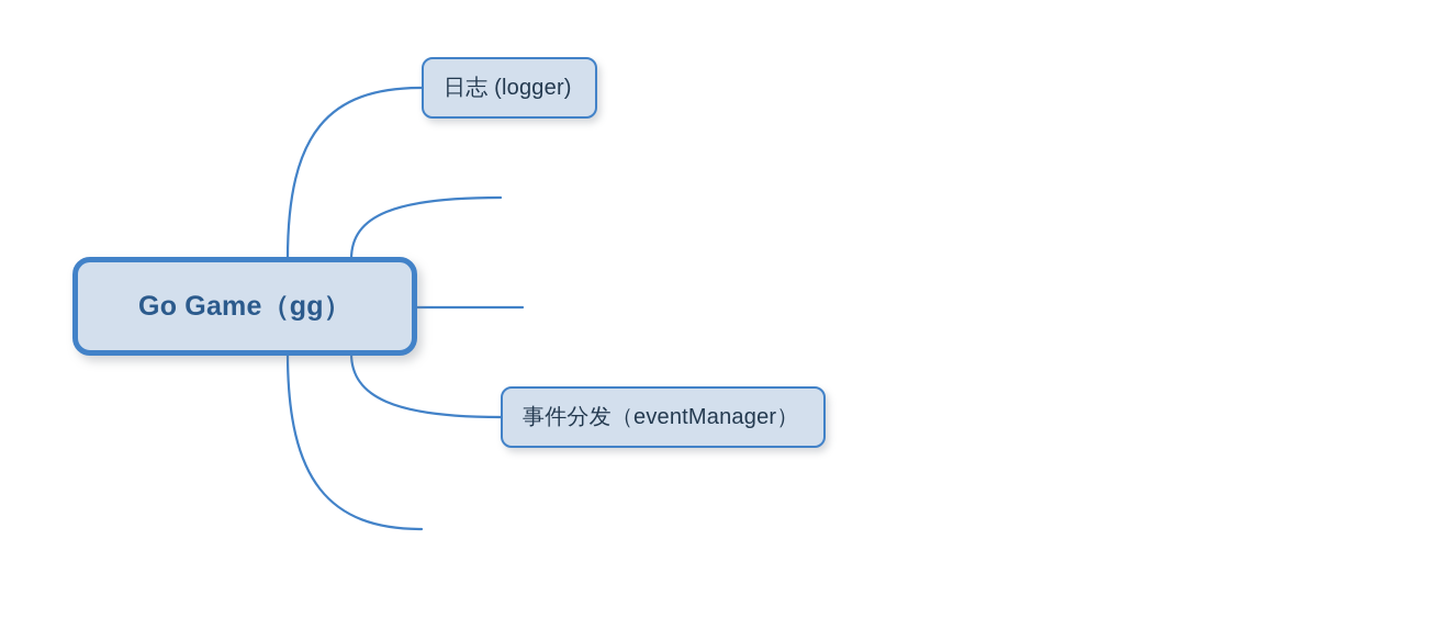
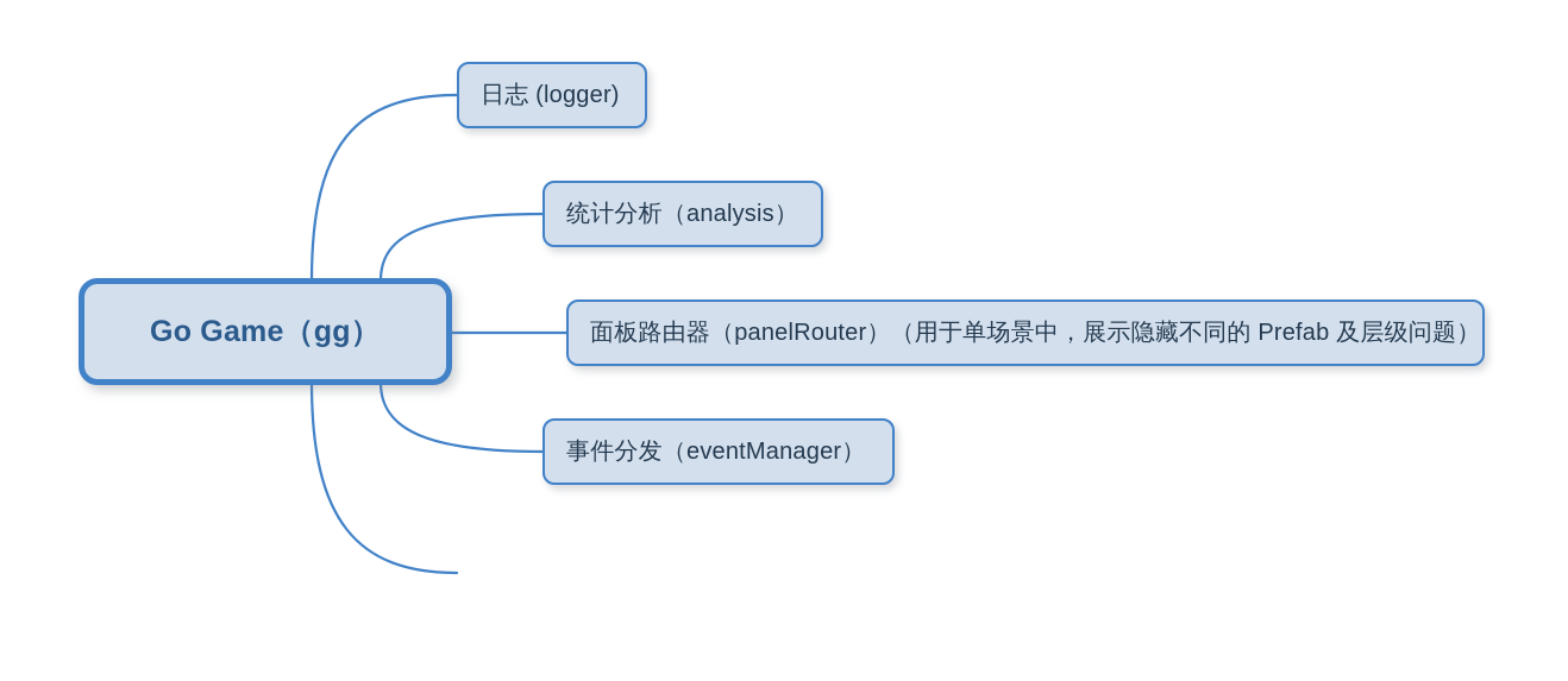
  Go Game（gg）
  日志 (logger)
+ 统计分析（analysis）
+ 面板路由器（panelRouter）（用于单场景中，展示隐藏不同的 Prefab 及层级问题）
  事件分发（eventManager）
